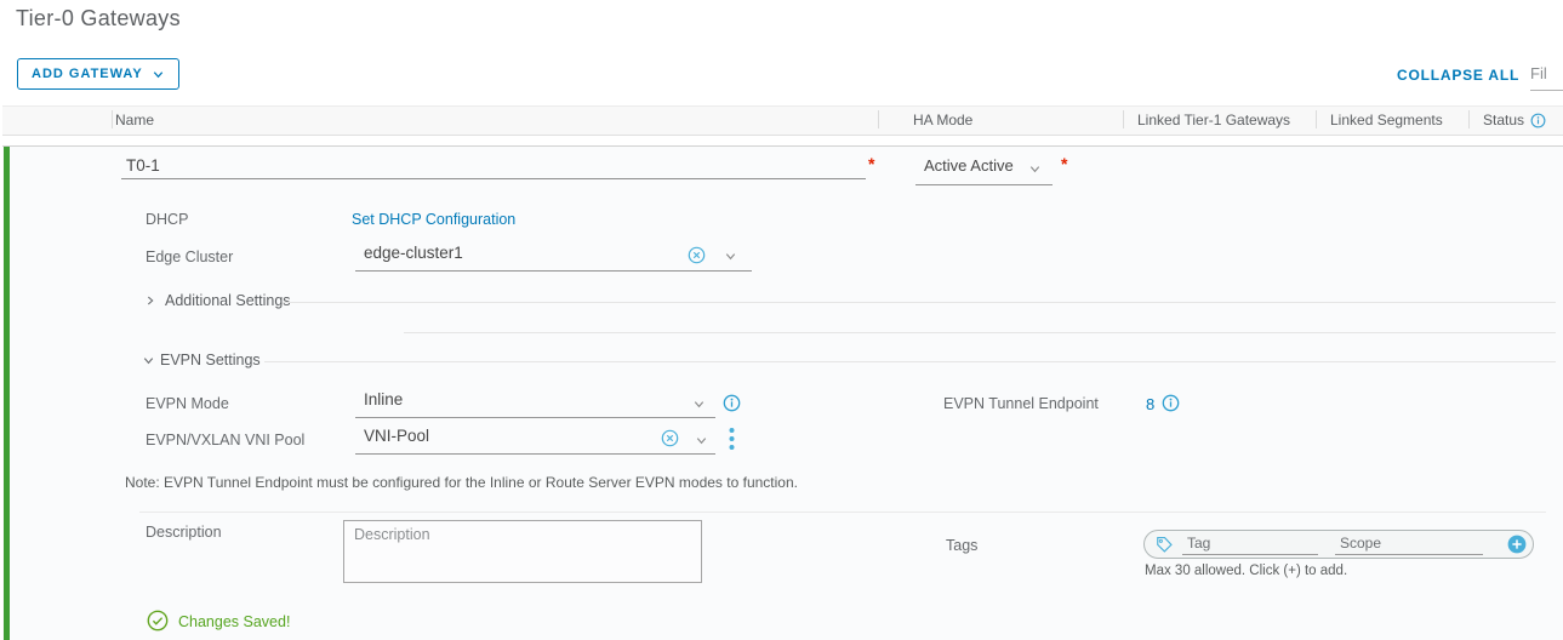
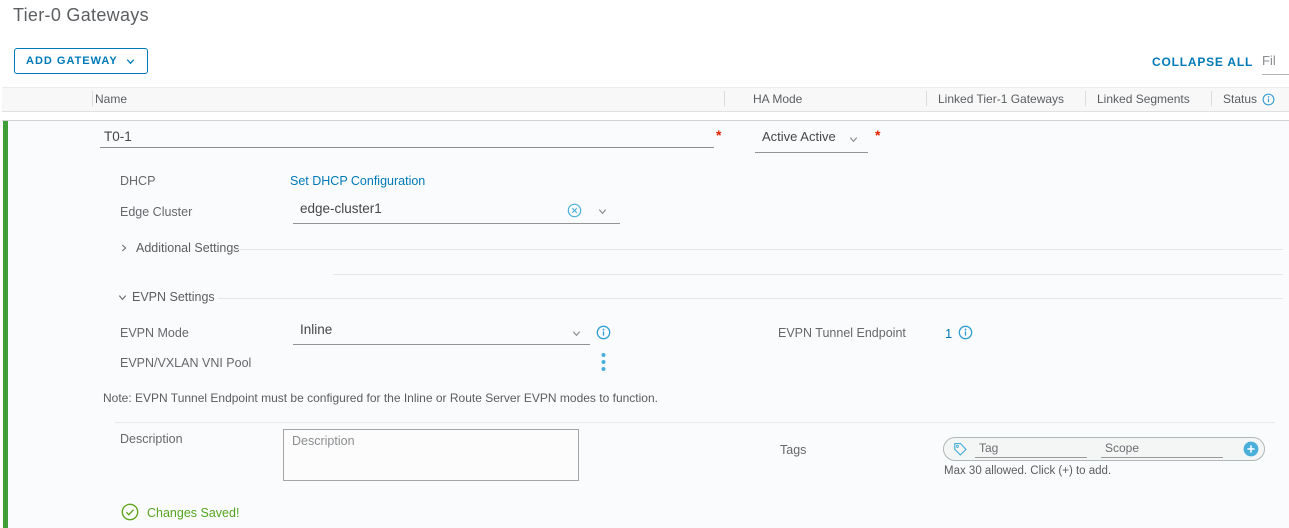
  Tier-0 Gateways
  ADD GATEWAY
  COLLAPSE ALL
  Fil
  Name
  HA Mode
  Linked Tier-1 Gateways
  Linked Segments
  Status
  T0-1
  *
  Active Active
  *
  DHCP
  Set DHCP Configuration
  Edge Cluster
  edge-cluster1
  Additional Settings
  EVPN Settings
  EVPN Mode
  Inline
  EVPN Tunnel Endpoint
- 8
+ 1
  EVPN/VXLAN VNI Pool
- VNI-Pool
  Note: EVPN Tunnel Endpoint must be configured for the Inline or Route Server EVPN modes to function.
  Description
  Description
  Tags
  Tag
  Scope
  Max 30 allowed. Click (+) to add.
  Changes Saved!
